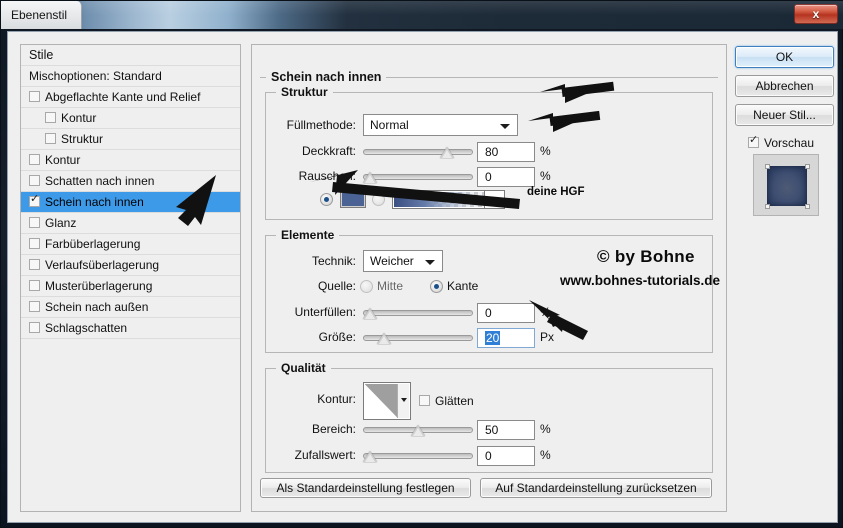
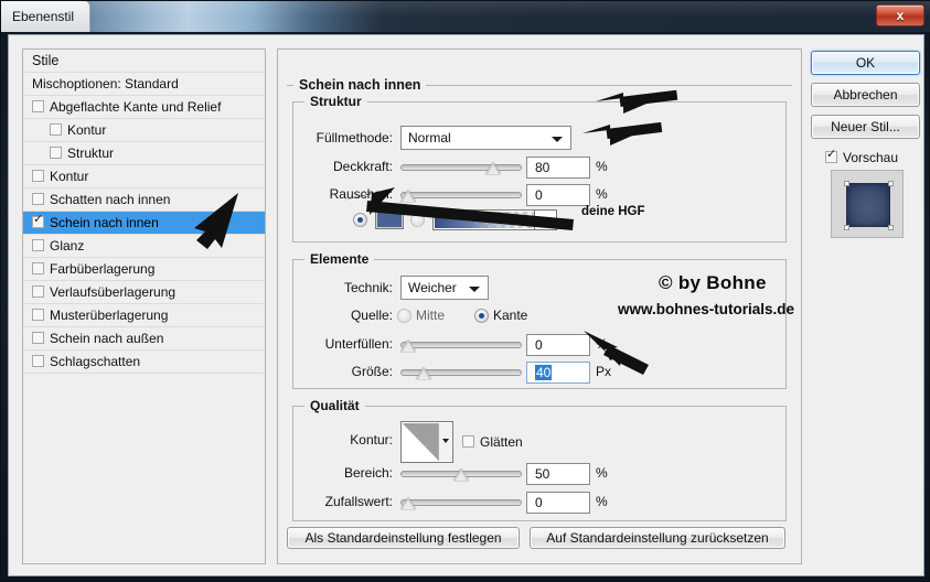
  Ebenenstil
  Stile
  Mischoptionen: Standard
  Abgeflachte Kante und Relief
  Kontur
  Struktur
  Kontur
  Schatten nach innen
  Schein nach innen
  Glanz
  Farbüberlagerung
  Verlaufsüberlagerung
  Musterüberlagerung
  Schein nach außen
  Schlagschatten
  Schein nach innen
  Struktur
  Füllmethode:
  Normal
  Deckkraft:
  80
  %
  0
  %
  Elemente
  Technik:
  Weicher
  Quelle:
  Mitte
  Kante
  Unterfüllen:
  0
  Größe:
- 20
+ 40
  Px
  Qualität
  Kontur:
  Glätten
  Bereich:
  50
  %
  Zufallswert:
  0
  %
  Als Standardeinstellung festlegen
  Auf Standardeinstellung zurücksetzen
  OK
  Abbrechen
  Neuer Stil...
  Vorschau
  deine HGF
  © by Bohne
  www.bohnes-tutorials.de
